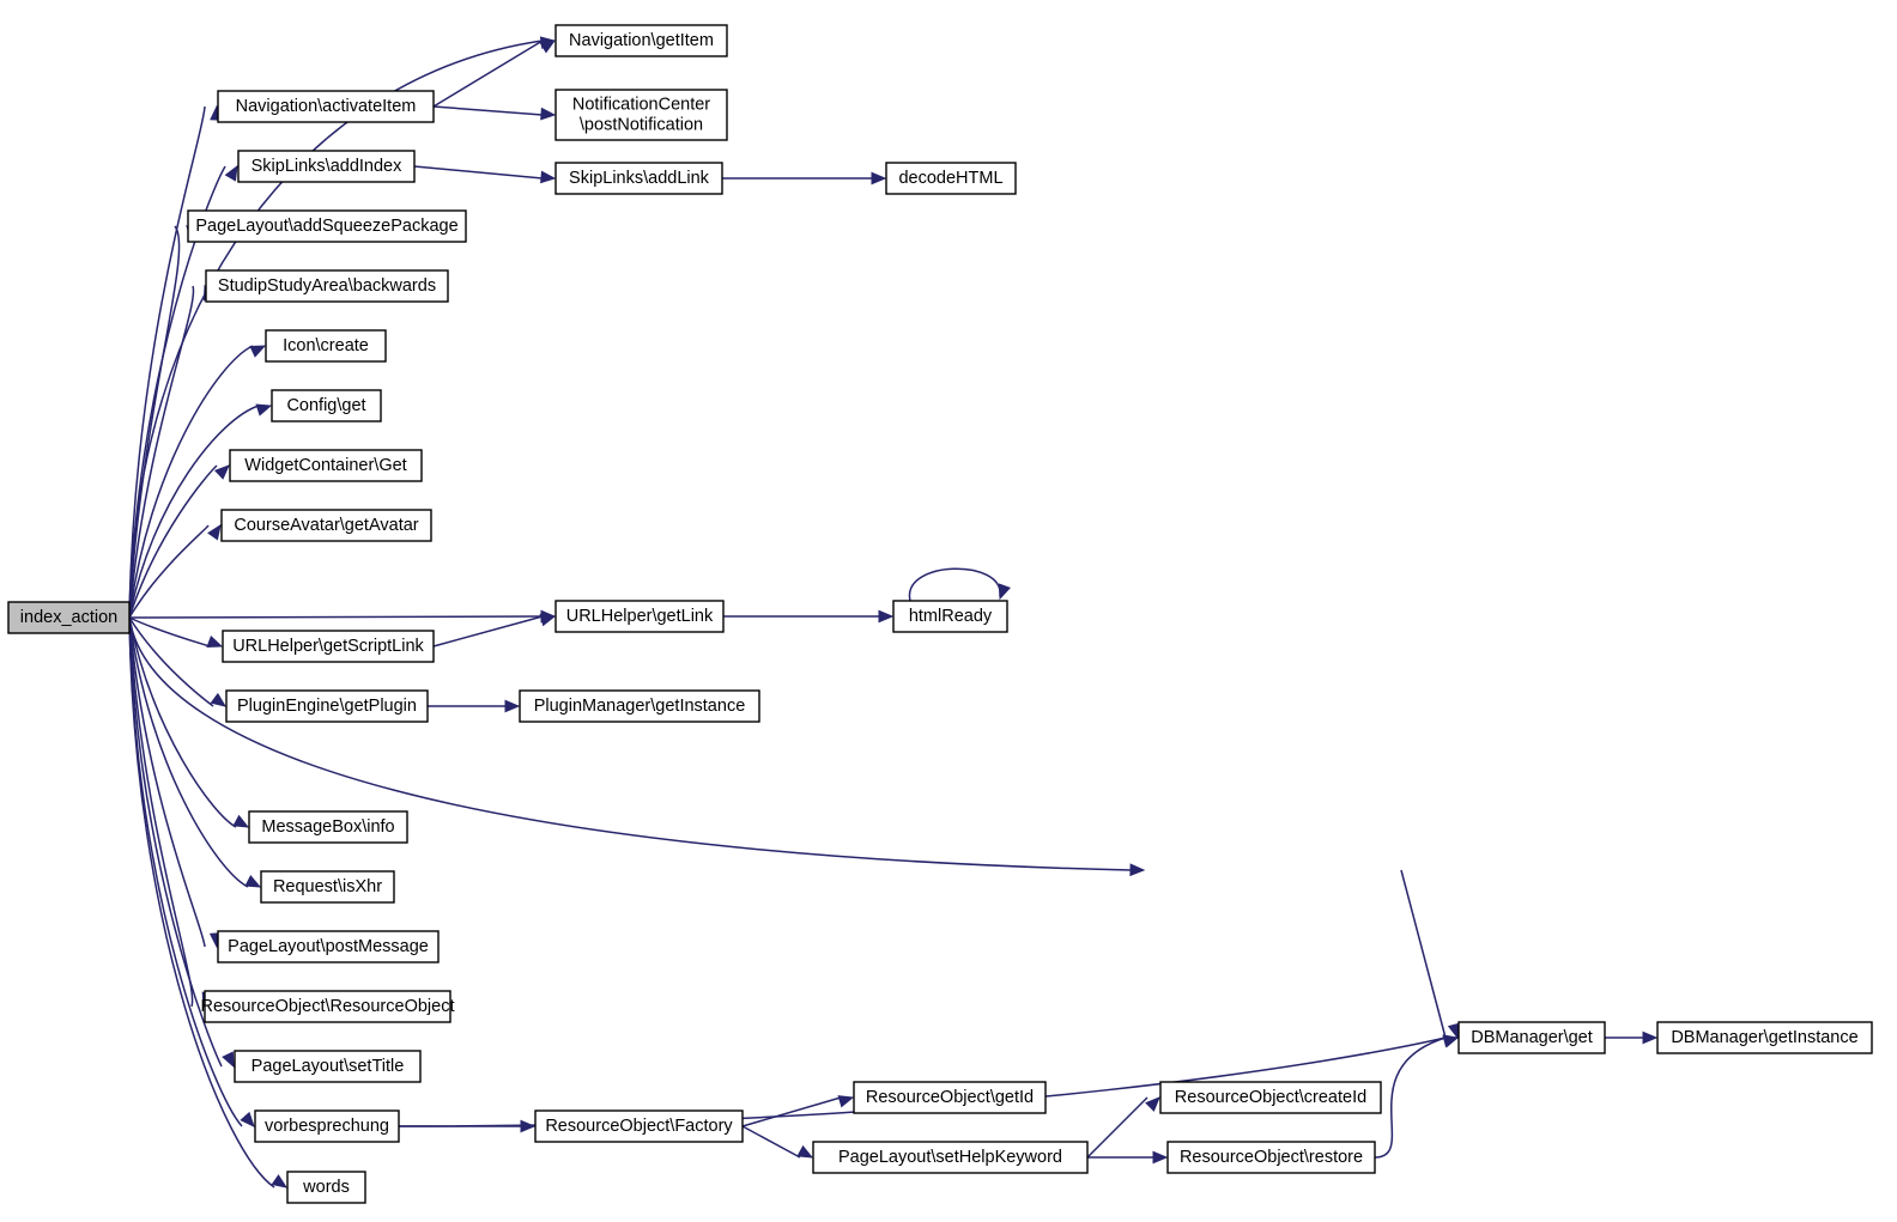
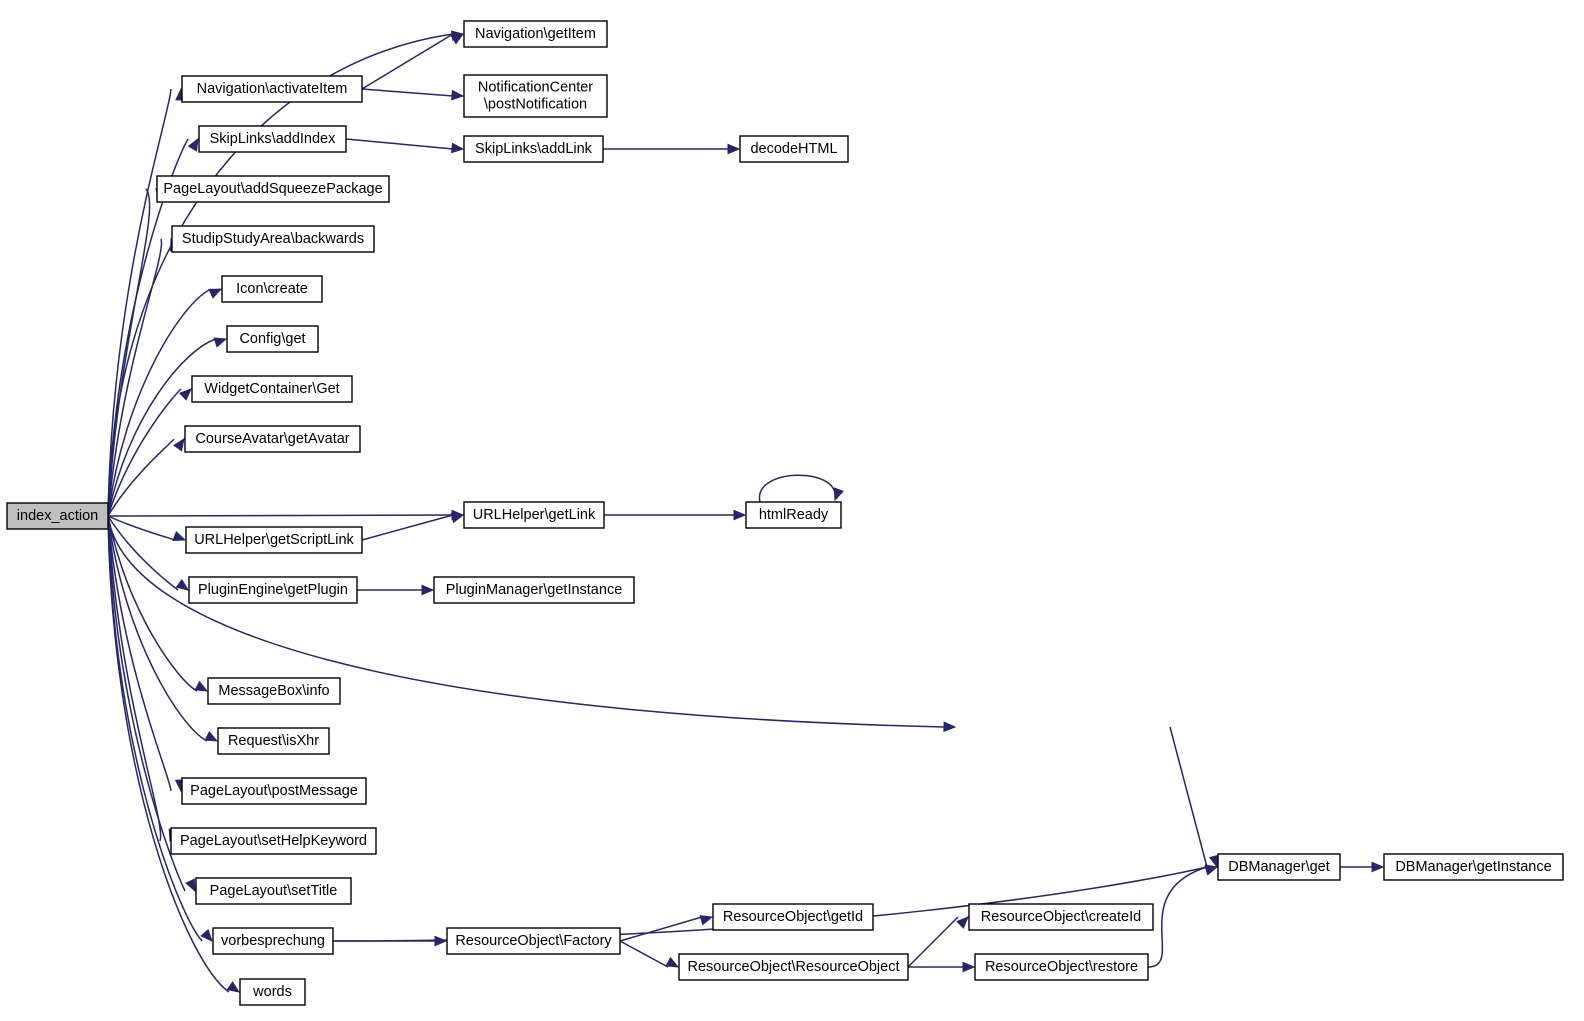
  index_action
  Navigation\getItem
  Navigation\activateItem
  NotificationCenter
  \postNotification
  SkipLinks\addIndex
  SkipLinks\addLink
  decodeHTML
  PageLayout\addSqueezePackage
  StudipStudyArea\backwards
  Icon\create
  Config\get
  WidgetContainer\Get
  CourseAvatar\getAvatar
  URLHelper\getLink
  htmlReady
  URLHelper\getScriptLink
  PluginEngine\getPlugin
  PluginManager\getInstance
  MessageBox\info
  Request\isXhr
  PageLayout\postMessage
- ResourceObject\ResourceObject
+ PageLayout\setHelpKeyword
  PageLayout\setTitle
  vorbesprechung
  words
  DBManager\get
  DBManager\getInstance
  ResourceObject\Factory
  ResourceObject\getId
- PageLayout\setHelpKeyword
+ ResourceObject\ResourceObject
  ResourceObject\createId
  ResourceObject\restore
